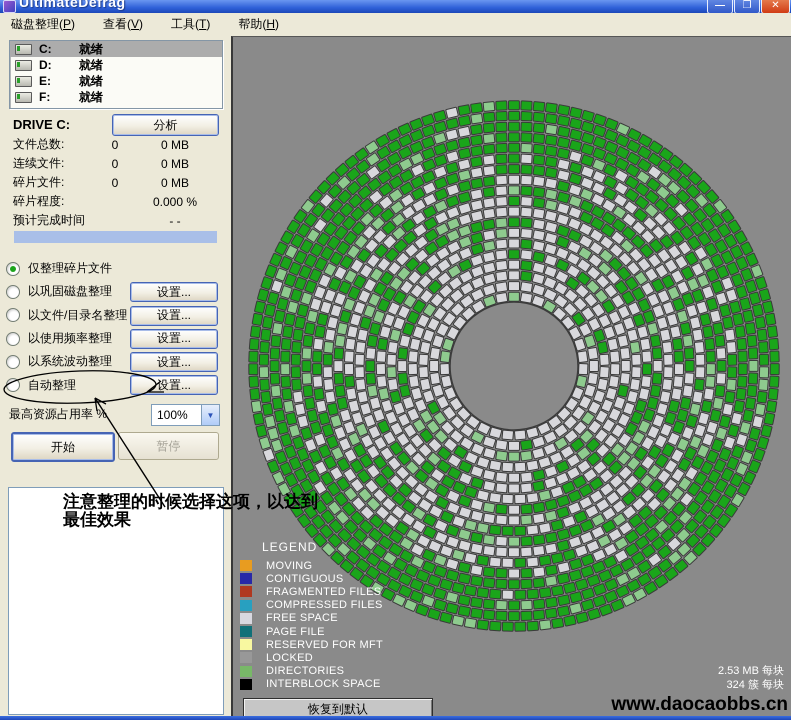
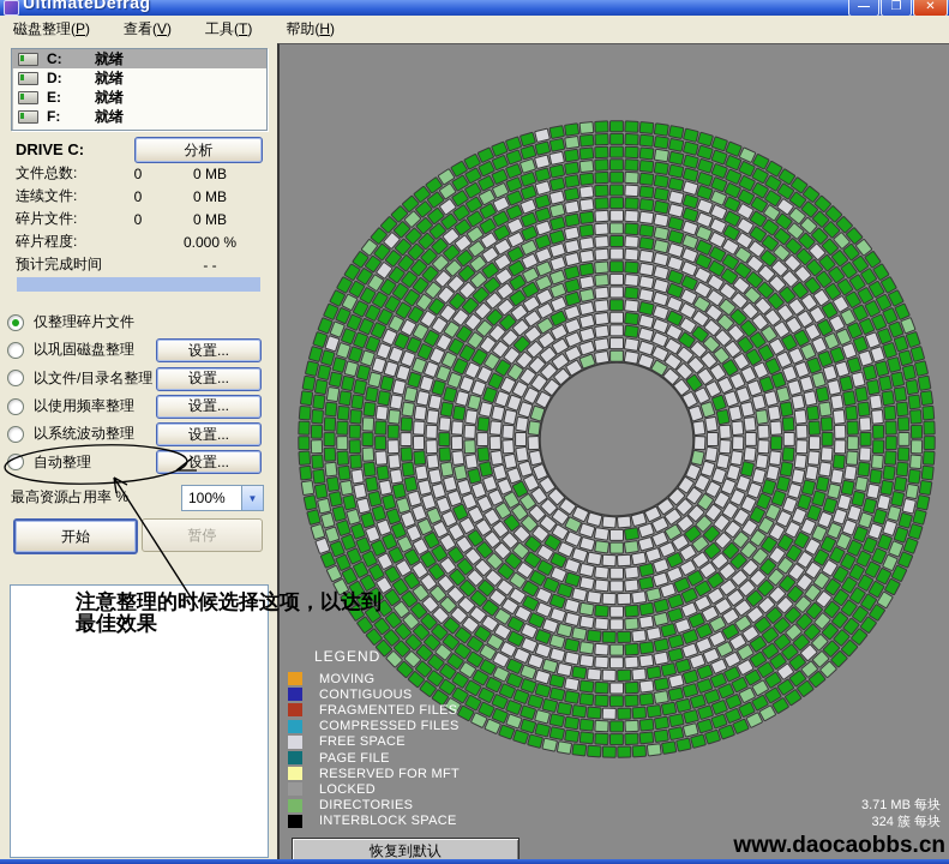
  UltimateDefrag
  —
  ❐
  ✕
  磁盘整理(P)
  查看(V)
  工具(T)
  帮助(H)
  C:
  就绪
  D:
  就绪
  E:
  就绪
  F:
  就绪
  DRIVE C:
  分析
  文件总数:
  0
  0 MB
  连续文件:
  0
  0 MB
  碎片文件:
  0
  0 MB
  碎片程度:
  0.000 %
  预计完成时间
  - -
  仅整理碎片文件
  以巩固磁盘整理
  设置...
  以文件/目录名整理
  设置...
  以使用频率整理
  设置...
  以系统波动整理
  设置...
  自动整理
  设置...
  最高资源占用率 %
  100%
  ▼
  开始
  暂停
  LEGEND
  MOVING
  CONTIGUOUS
  FRAGMENTED FILES
  COMPRESSED FILES
  FREE SPACE
  PAGE FILE
  RESERVED FOR MFT
  LOCKED
  DIRECTORIES
  INTERBLOCK SPACE
  恢复到默认
- 2.53 MB 每块
+ 3.71 MB 每块
  324 簇 每块
  www.daocaobbs.cn
  注意整理的时候选择这项，以达到
  最佳效果
